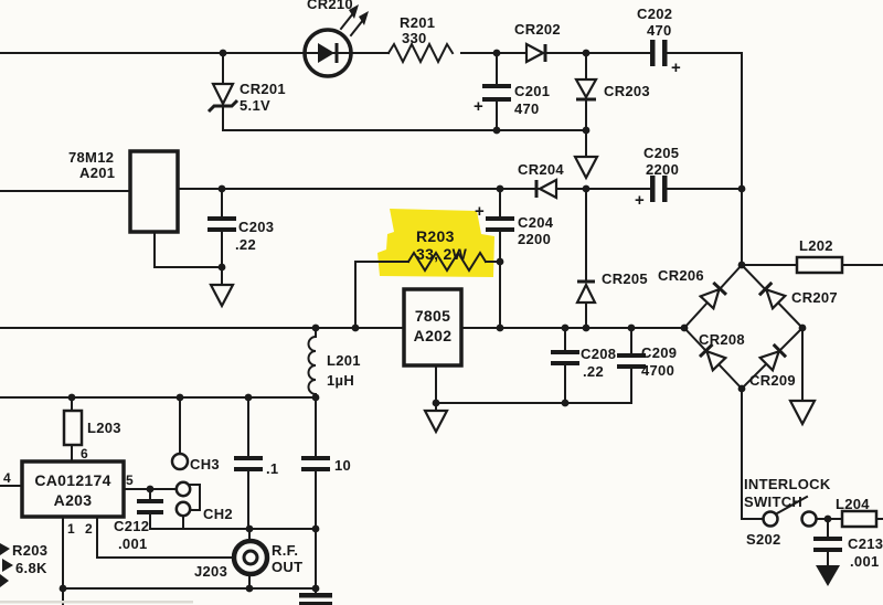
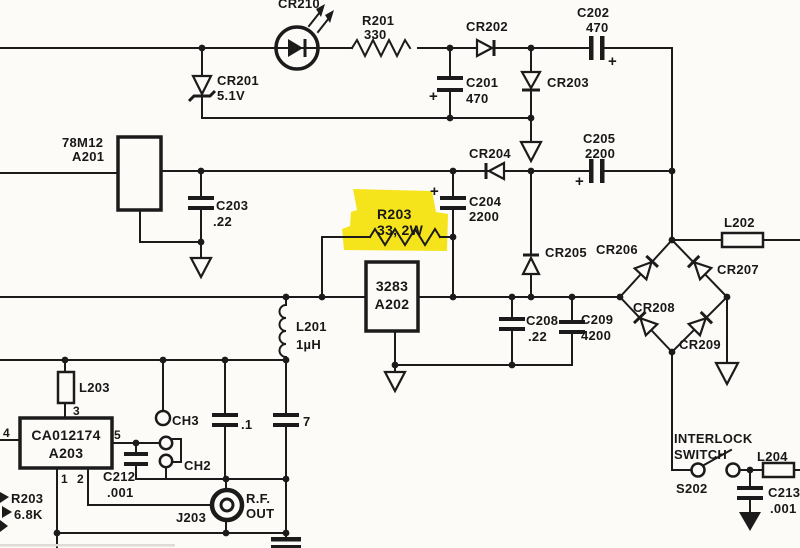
  CR210
  R201
  330
  CR202
  C202
  470
  +
  CR201
  5.1V
  C201
  470
  +
  CR203
  78M12
  A201
  C203
  .22
  CR204
  C204
  2200
  +
  C205
  2200
  +
  R203
  33, 2W
- 7805
+ 3283
  A202
  CR205
  CR206
  CR207
  CR208
  CR209
  L202
  C208
  .22
  C209
- 4700
+ 4200
  L201
  1µH
  L203
- 6
+ 3
  4
  5
  1
  2
  CA012174
  A203
  CH3
  CH2
  C212
  .001
  .1
- 10
+ 7
  J203
  R.F.
  OUT
  R203
  6.8K
  INTERLOCK
  SWITCH
  S202
  L204
  C213
  .001
